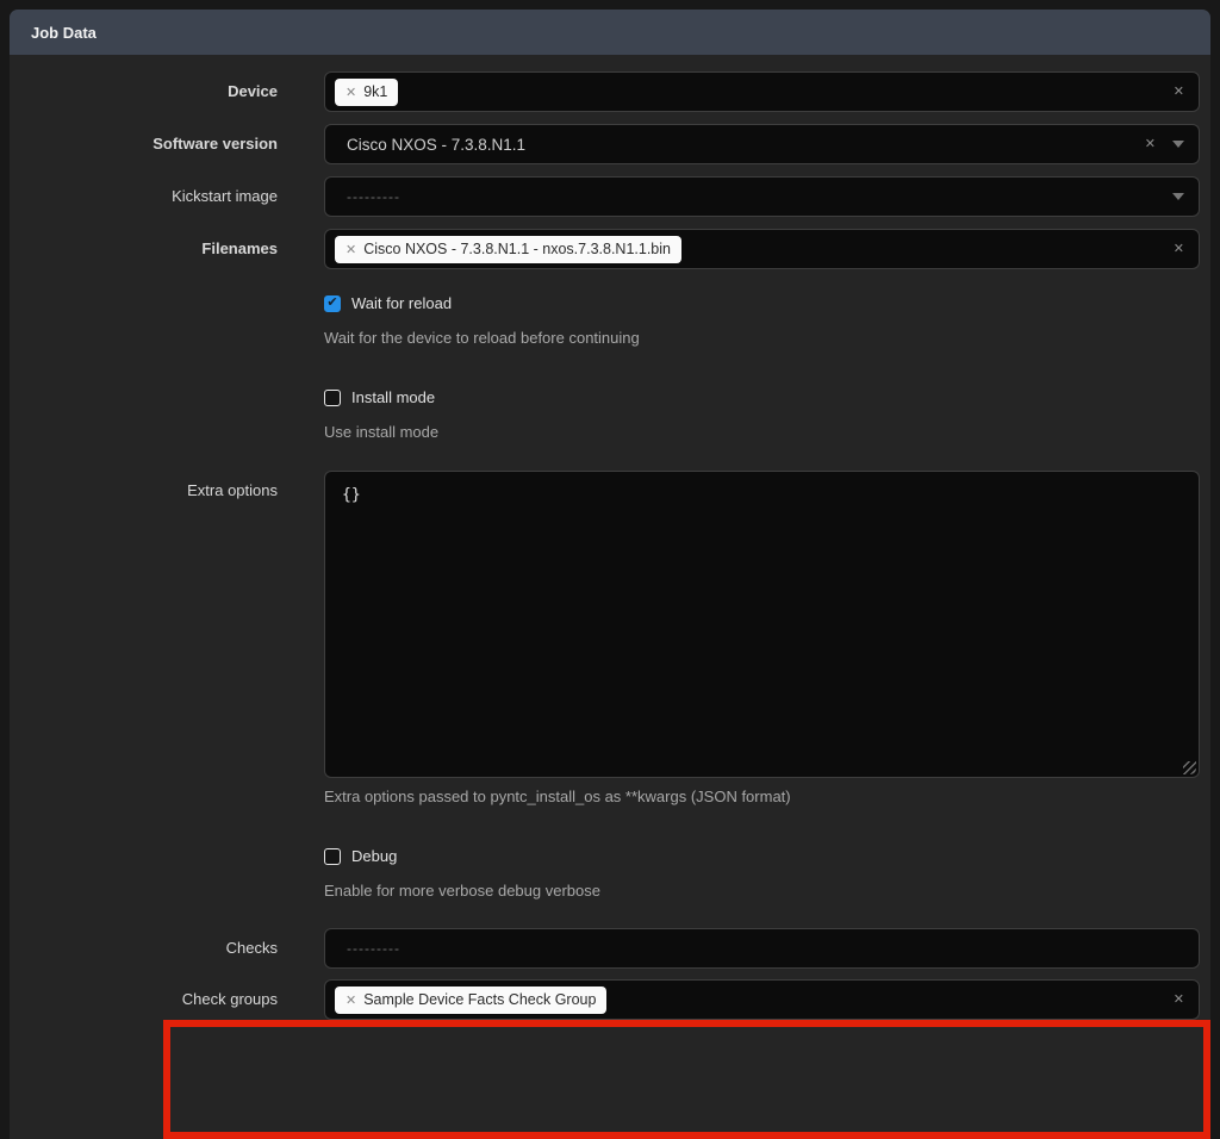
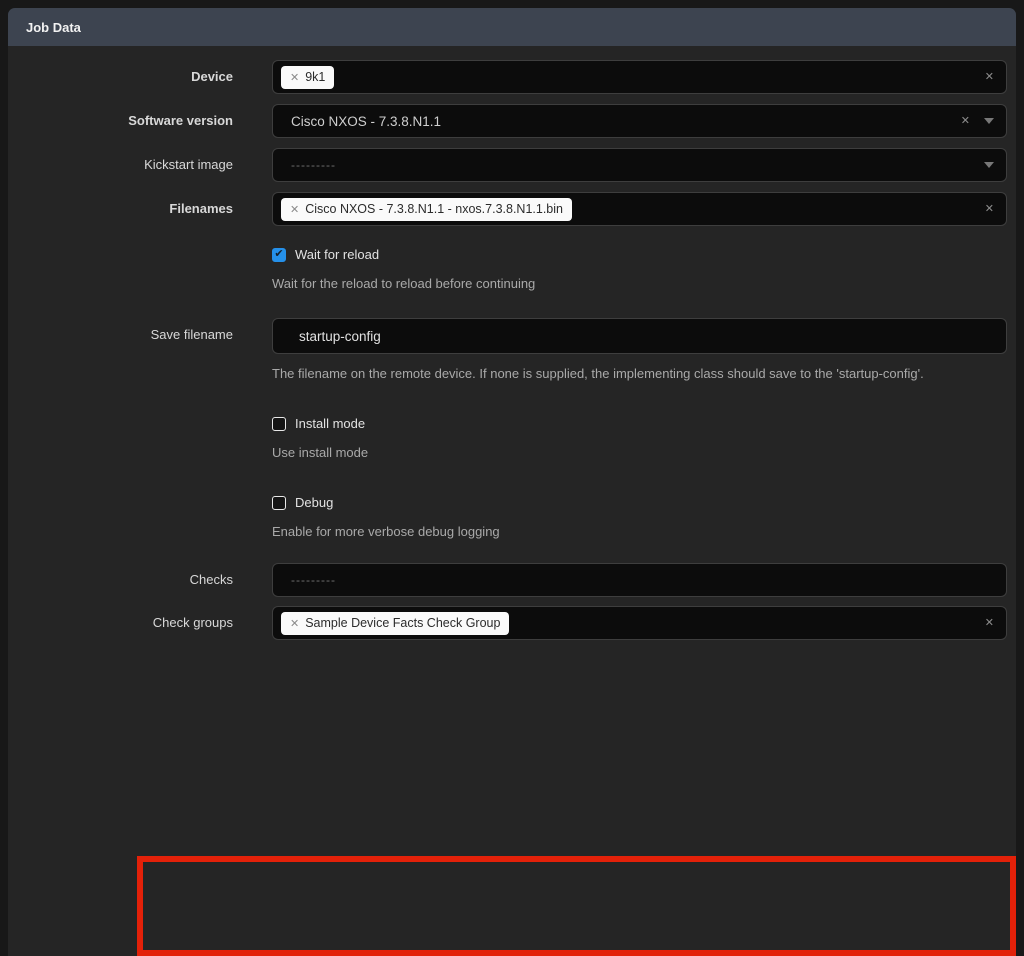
  Job Data
  Device
  ✕
  9k1
  ✕
  Software version
  Cisco NXOS - 7.3.8.N1.1
  ✕
  Kickstart image
  ---------
  Filenames
  ✕
  Cisco NXOS - 7.3.8.N1.1 - nxos.7.3.8.N1.1.bin
  ✕
  ✔
  Wait for reload
- Wait for the device to reload before continuing
+ Wait for the reload to reload before continuing
+ Save filename
+ startup-config
+ The filename on the remote device. If none is supplied, the implementing class should save to the 'startup-config'.
  Install mode
  Use install mode
- Extra options
- {}
- Extra options passed to pyntc_install_os as **kwargs (JSON format)
  Debug
- Enable for more verbose debug verbose
+ Enable for more verbose debug logging
  Checks
  ---------
  Check groups
  ✕
  Sample Device Facts Check Group
  ✕
